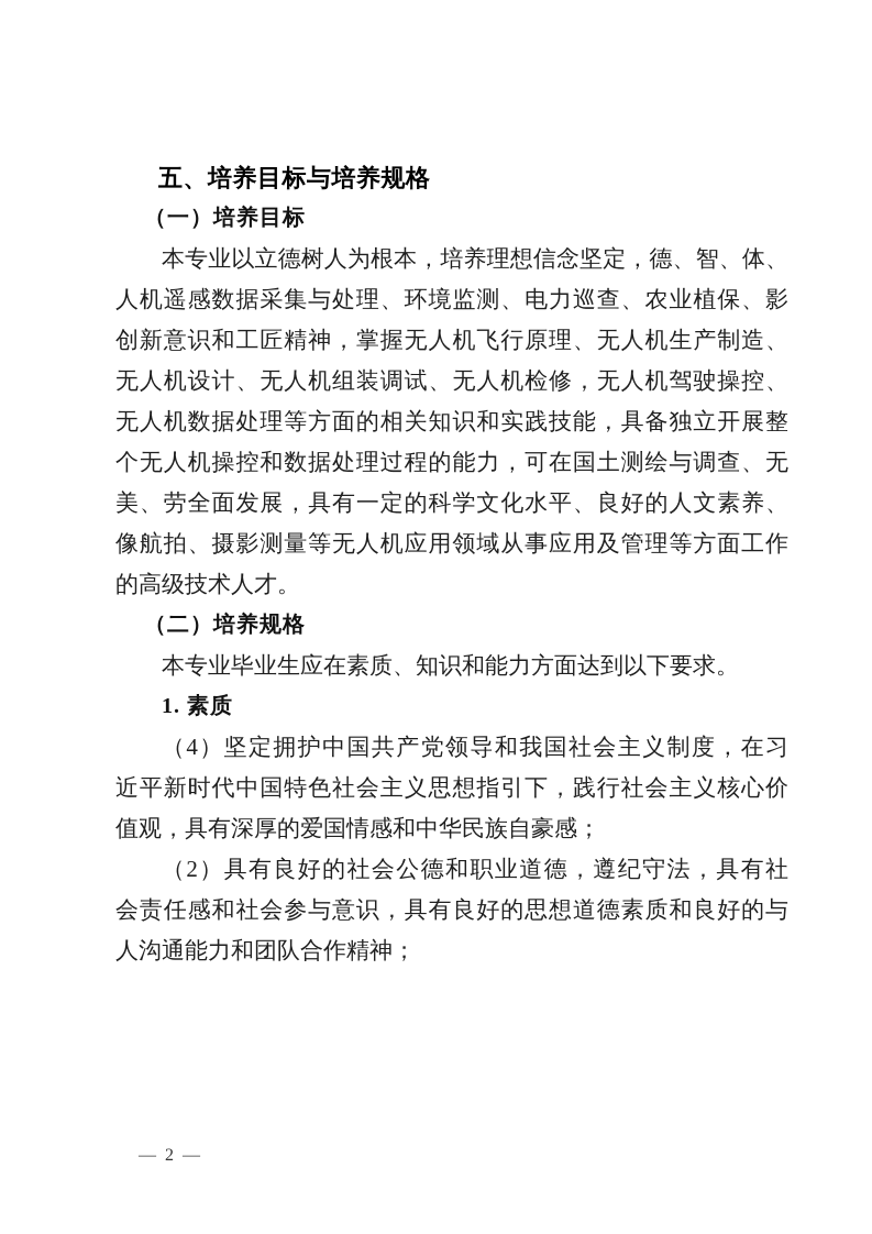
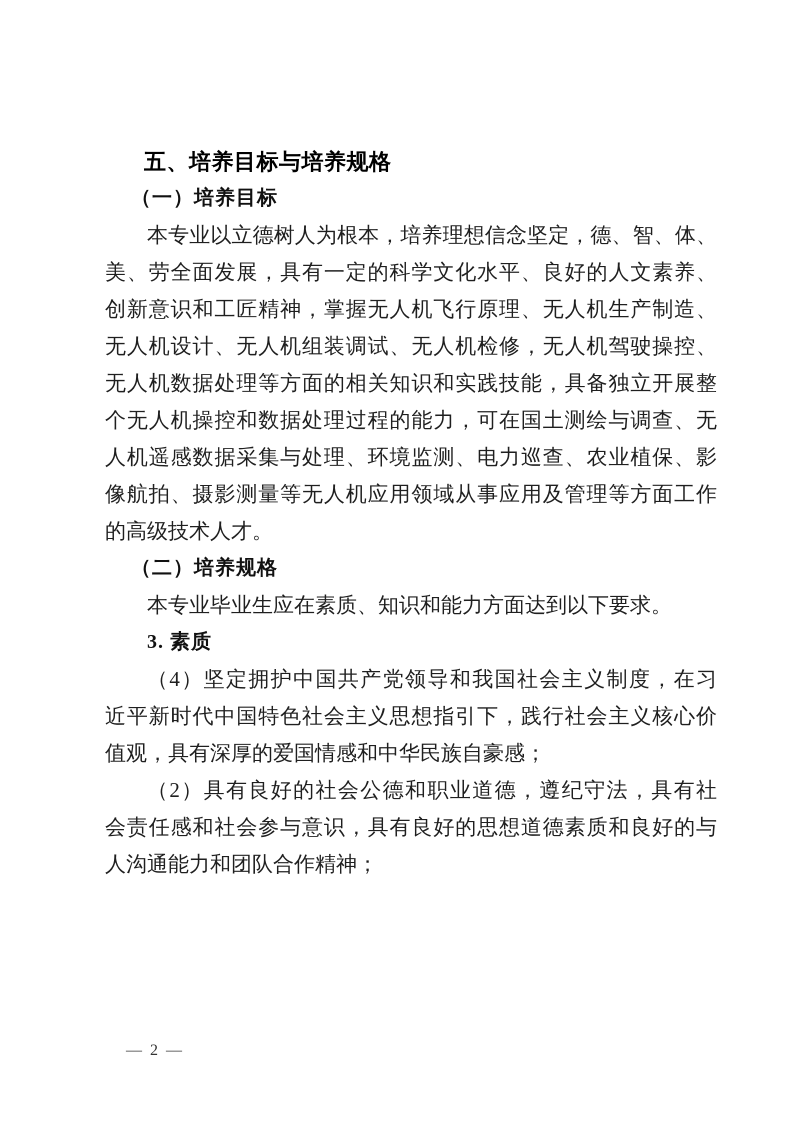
  五、培养目标与培养规格
  （一）培养目标
  本专业以立德树人为根本，培养理想信念坚定，德、智、体、
- 人机遥感数据采集与处理、环境监测、电力巡查、农业植保、影
+ 美、劳全面发展，具有一定的科学文化水平、良好的人文素养、
  创新意识和工匠精神，掌握无人机飞行原理、无人机生产制造、
  无人机设计、无人机组装调试、无人机检修，无人机驾驶操控、
  无人机数据处理等方面的相关知识和实践技能，具备独立开展整
  个无人机操控和数据处理过程的能力，可在国土测绘与调查、无
- 美、劳全面发展，具有一定的科学文化水平、良好的人文素养、
+ 人机遥感数据采集与处理、环境监测、电力巡查、农业植保、影
  像航拍、摄影测量等无人机应用领域从事应用及管理等方面工作
  的高级技术人才。
  （二）培养规格
  本专业毕业生应在素质、知识和能力方面达到以下要求。
- 1. 素质
+ 3. 素质
  （4）坚定拥护中国共产党领导和我国社会主义制度，在习
  近平新时代中国特色社会主义思想指引下，践行社会主义核心价
  值观，具有深厚的爱国情感和中华民族自豪感；
  （2）具有良好的社会公德和职业道德，遵纪守法，具有社
  会责任感和社会参与意识，具有良好的思想道德素质和良好的与
  人沟通能力和团队合作精神；
  — 2 —
